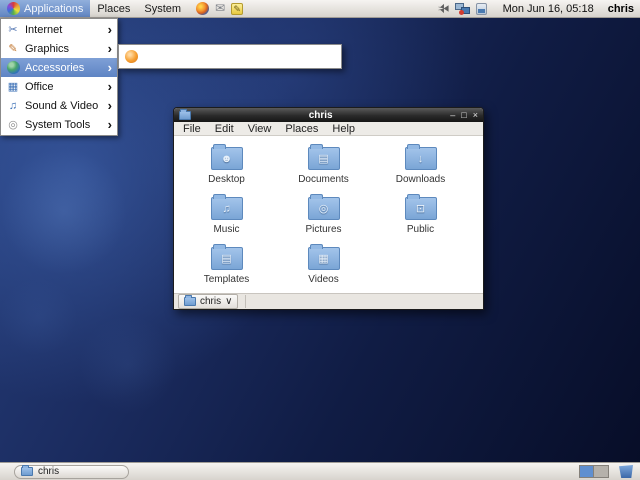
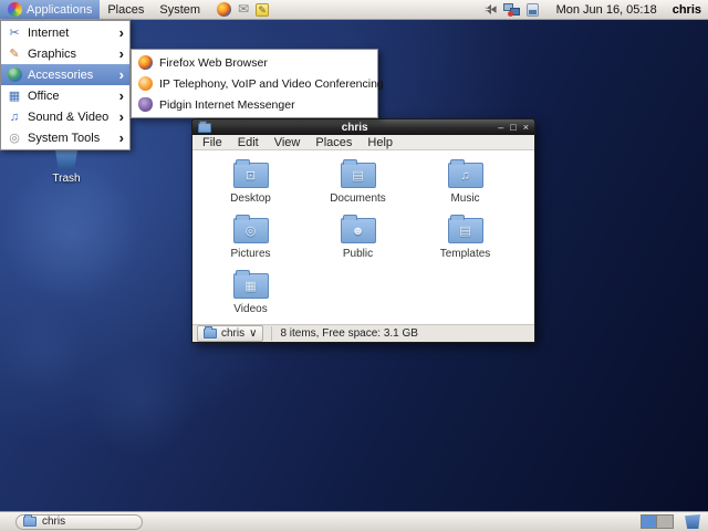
  Applications
  Places
  System
  ✉
  ✎
  Mon Jun 16, 05:18
  chris
  ✂
  Internet
  ›
  ✎
  Graphics
  ›
  Accessories
  ›
  ▦
  Office
  ›
  ♫
  Sound & Video
  ›
  ◎
  System Tools
  ›
+ Firefox Web Browser
+ IP Telephony, VoIP and Video Conferencing
+ Pidgin Internet Messenger
+ Trash
  chris
  –
  □
  ×
  File
  Edit
  View
  Places
  Help
- ☻
+ ⊡
  Desktop
  ▤
  Documents
- ↓
- Downloads
  ♫
  Music
  ◎
  Pictures
- ⊡
+ ☻
  Public
  ▤
  Templates
  ▦
  Videos
  chris
  ∨
+ 8 items, Free space: 3.1 GB
  chris
